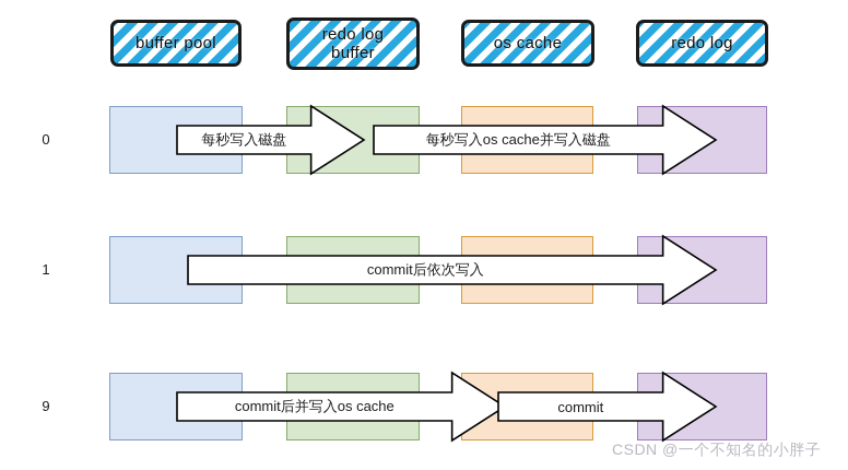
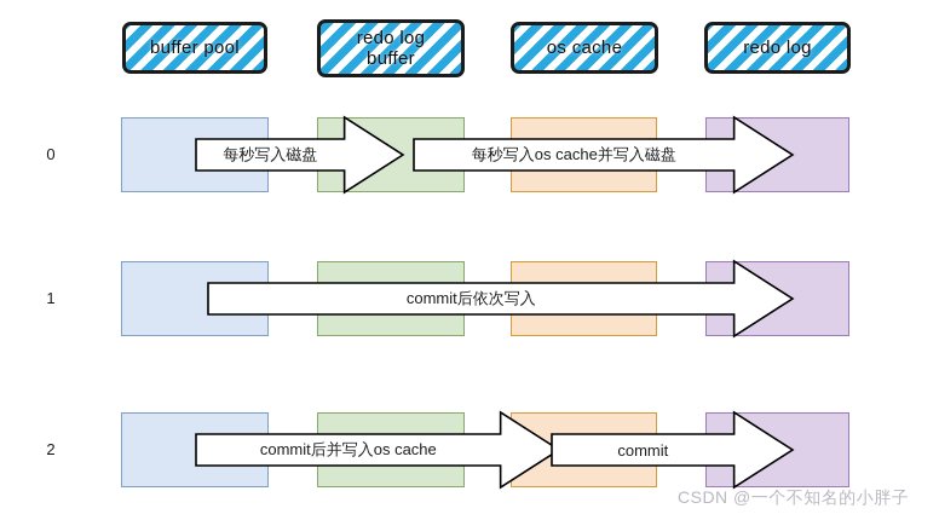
  buffer pool
  redo log
  buffer
  os cache
  redo log
  0
  1
- 9
+ 2
  每秒写入磁盘
  每秒写入os cache并写入磁盘
  commit后依次写入
  commit后并写入os cache
  commit
  CSDN @一个不知名的小胖子
